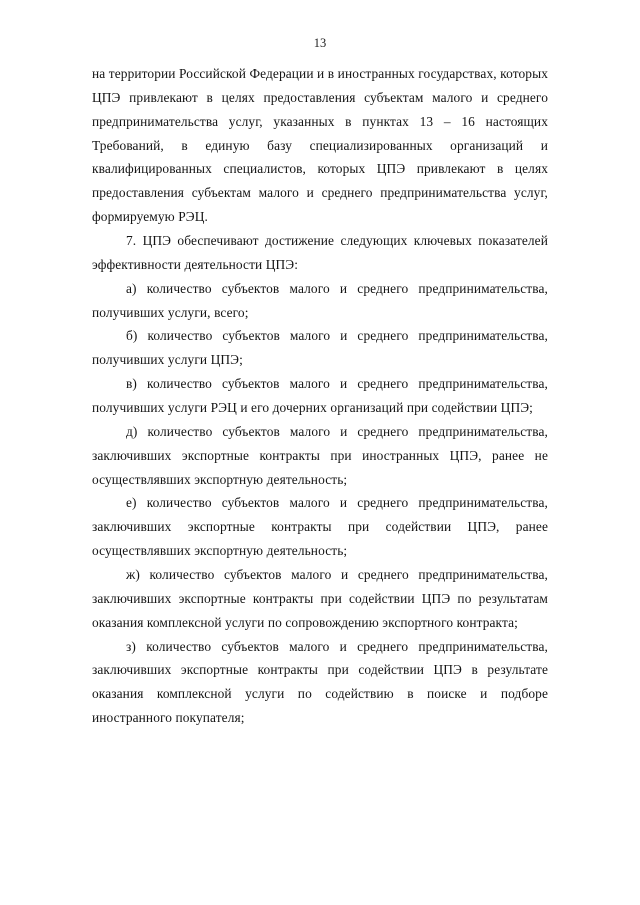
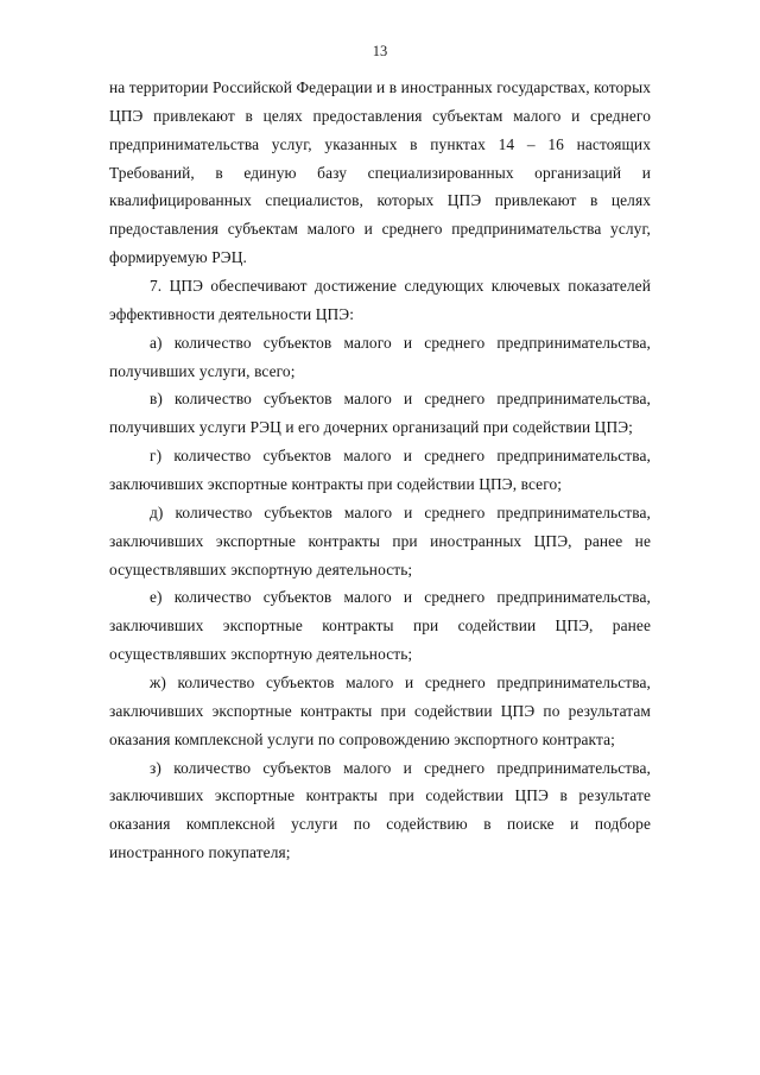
  13
- на территории Российской Федерации и в иностранных государствах, которых ЦПЭ привлекают в целях предоставления субъектам малого и среднего предпринимательства услуг, указанных в пунктах 13 – 16 настоящих Требований, в единую базу специализированных организаций и квалифицированных специалистов, которых ЦПЭ привлекают в целях предоставления субъектам малого и среднего предпринимательства услуг, формируемую РЭЦ.
+ на территории Российской Федерации и в иностранных государствах, которых ЦПЭ привлекают в целях предоставления субъектам малого и среднего предпринимательства услуг, указанных в пунктах 14 – 16 настоящих Требований, в единую базу специализированных организаций и квалифицированных специалистов, которых ЦПЭ привлекают в целях предоставления субъектам малого и среднего предпринимательства услуг, формируемую РЭЦ.
  7. ЦПЭ обеспечивают достижение следующих ключевых показателей эффективности деятельности ЦПЭ:
  а) количество субъектов малого и среднего предпринимательства, получивших услуги, всего;
- б) количество субъектов малого и среднего предпринимательства, получивших услуги ЦПЭ;
  в) количество субъектов малого и среднего предпринимательства, получивших услуги РЭЦ и его дочерних организаций при содействии ЦПЭ;
+ г) количество субъектов малого и среднего предпринимательства, заключивших экспортные контракты при содействии ЦПЭ, всего;
  д) количество субъектов малого и среднего предпринимательства, заключивших экспортные контракты при иностранных ЦПЭ, ранее не осуществлявших экспортную деятельность;
  е) количество субъектов малого и среднего предпринимательства, заключивших экспортные контракты при содействии ЦПЭ, ранее осуществлявших экспортную деятельность;
  ж) количество субъектов малого и среднего предпринимательства, заключивших экспортные контракты при содействии ЦПЭ по результатам оказания комплексной услуги по сопровождению экспортного контракта;
  з) количество субъектов малого и среднего предпринимательства, заключивших экспортные контракты при содействии ЦПЭ в результате оказания комплексной услуги по содействию в поиске и подборе иностранного покупателя;
